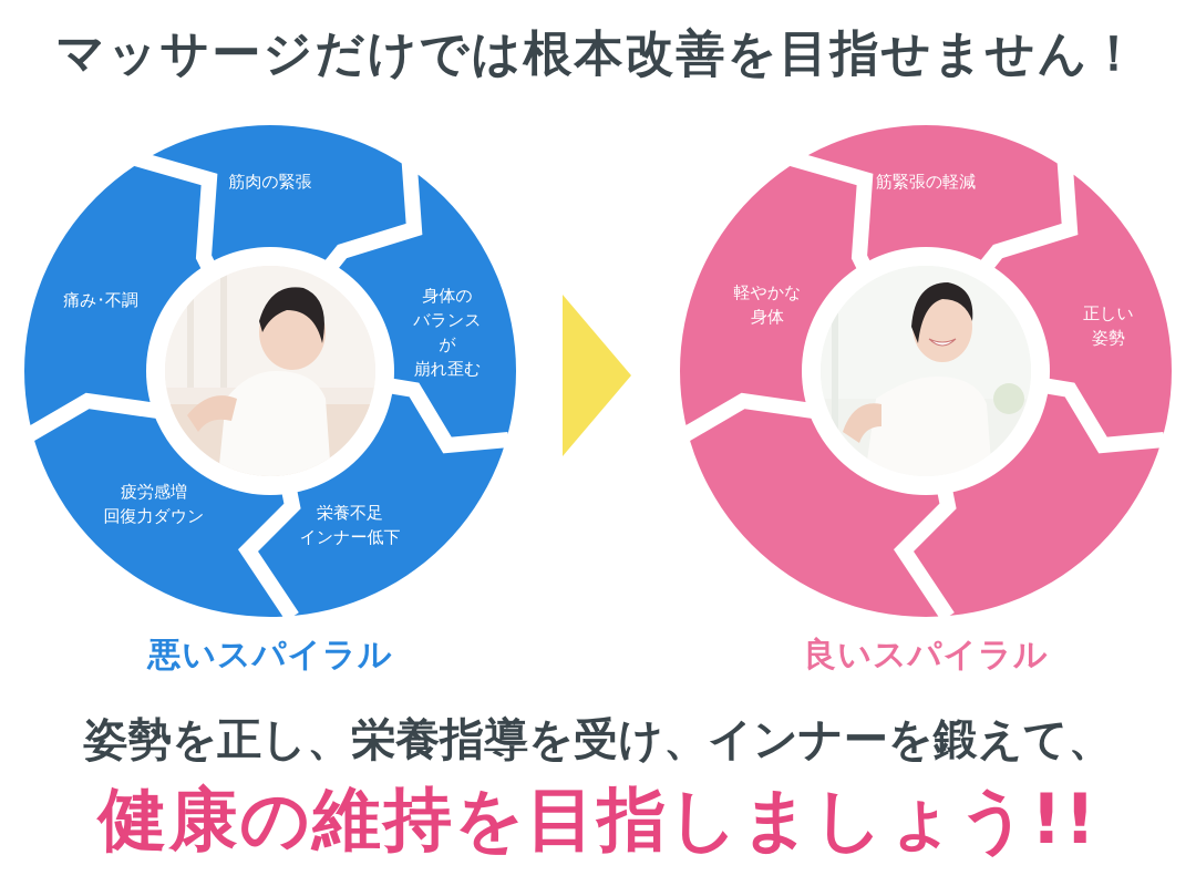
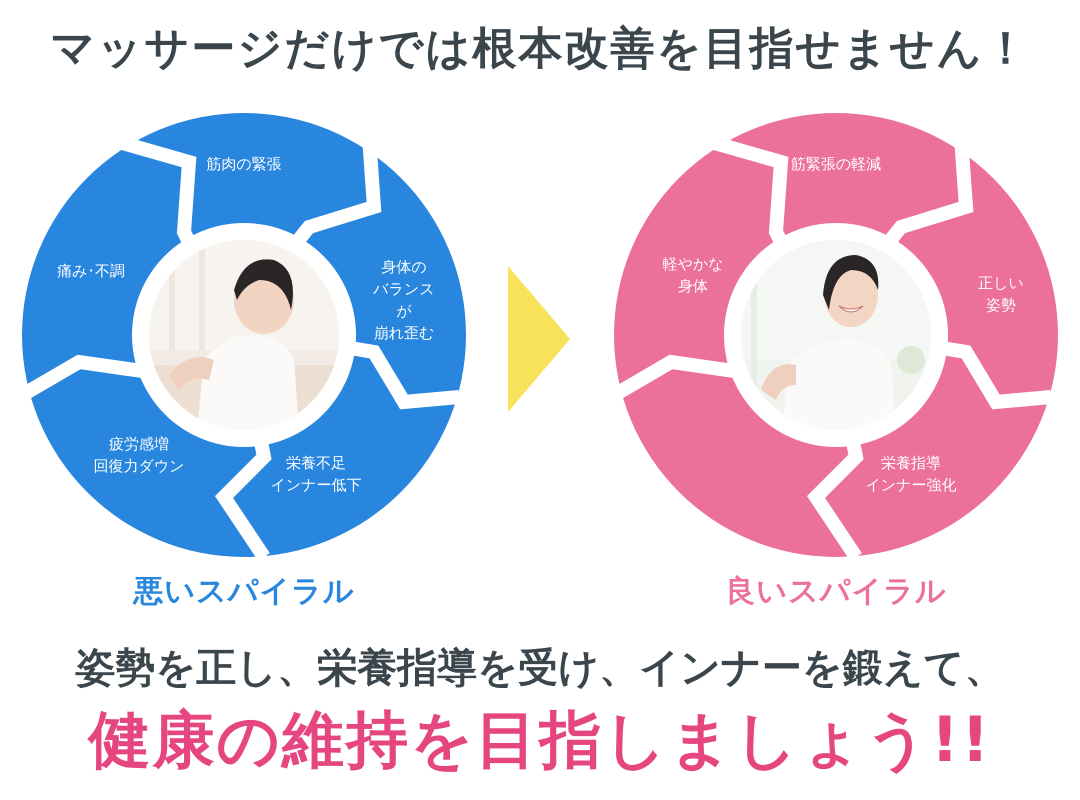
  マッサージだけでは根本改善を目指せません！
  筋肉の緊張
  身体の
  バランスが
  崩れ歪む
  栄養不足
  インナー低下
  疲労感増
  回復力ダウン
  痛み･不調
  悪いスパイラル
  筋緊張の軽減
  正しい
  姿勢
+ 栄養指導
+ インナー強化
  軽やかな
  身体
  良いスパイラル
  姿勢を正し、栄養指導を受け、インナーを鍛えて、
  健康の維持を目指しましょう!!
